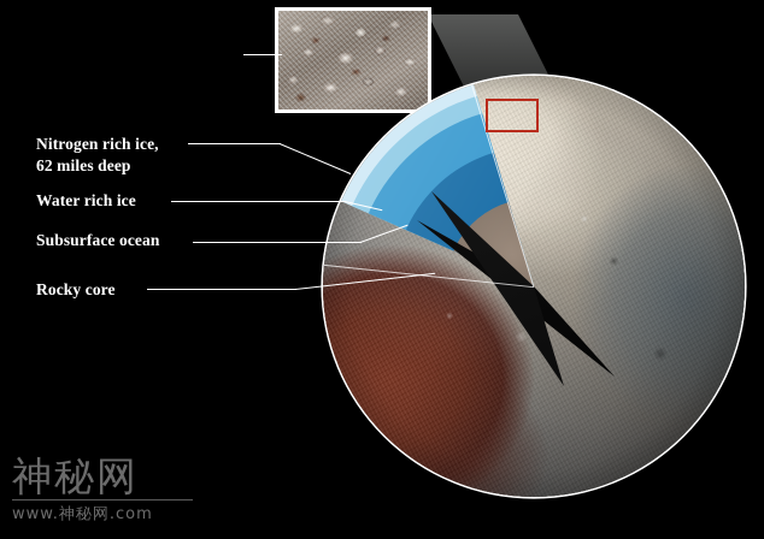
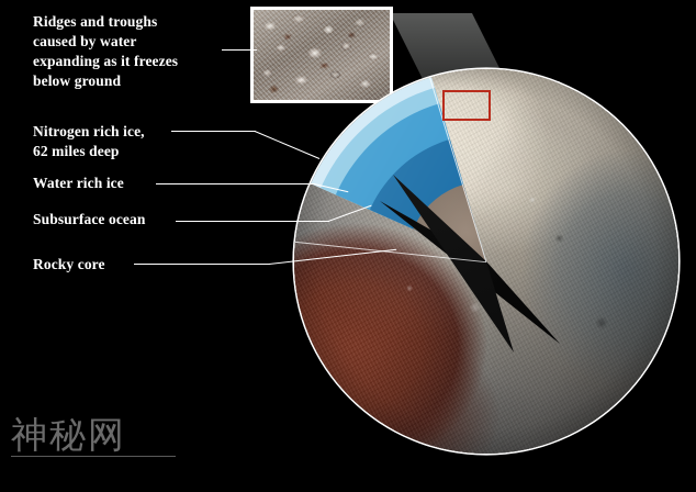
+ Ridges and troughs
+ caused by water
+ expanding as it freezes
+ below ground
  Nitrogen rich ice,
  62 miles deep
  Water rich ice
  Subsurface ocean
  Rocky core
  神秘网
- www.神秘网.com
